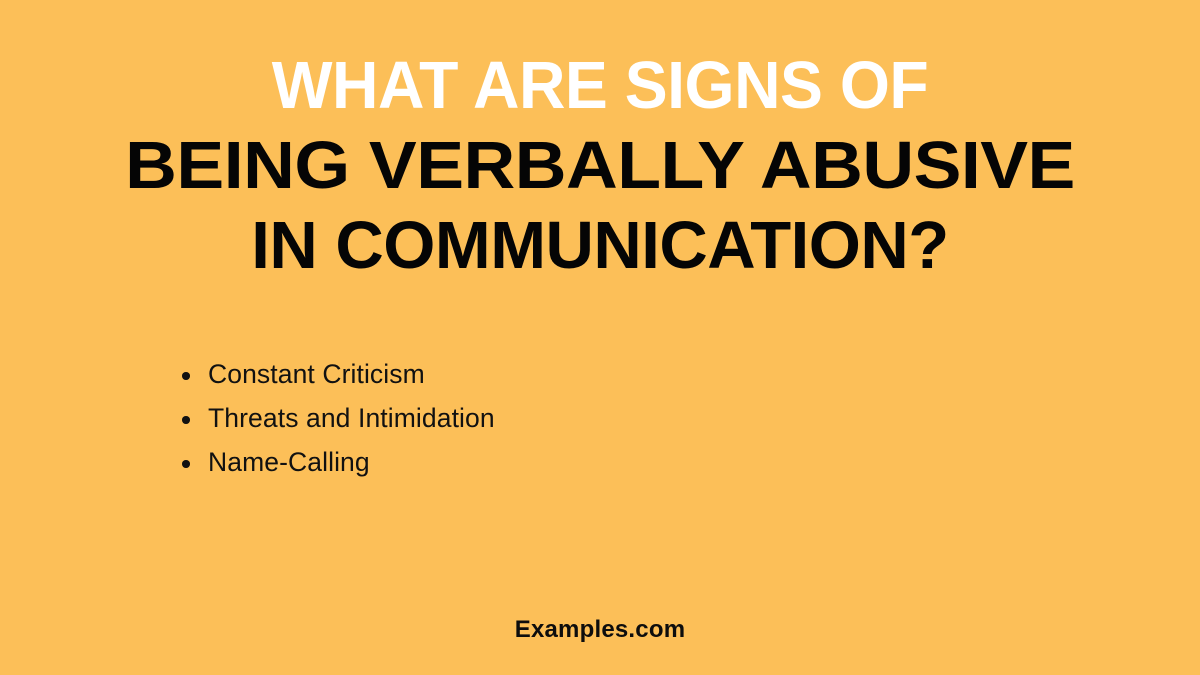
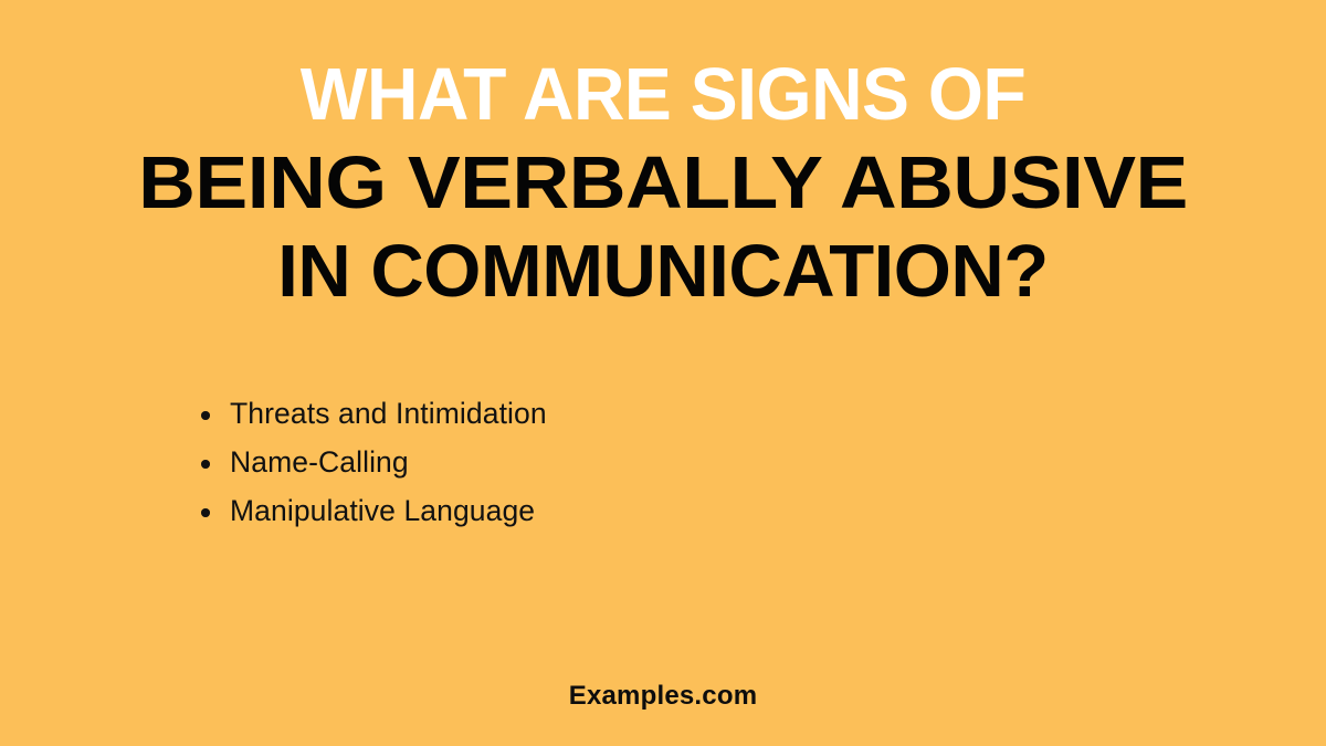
  WHAT ARE SIGNS OF
  BEING VERBALLY ABUSIVE
  IN COMMUNICATION?
- Constant Criticism
  Threats and Intimidation
  Name-Calling
+ Manipulative Language
  Examples.com
